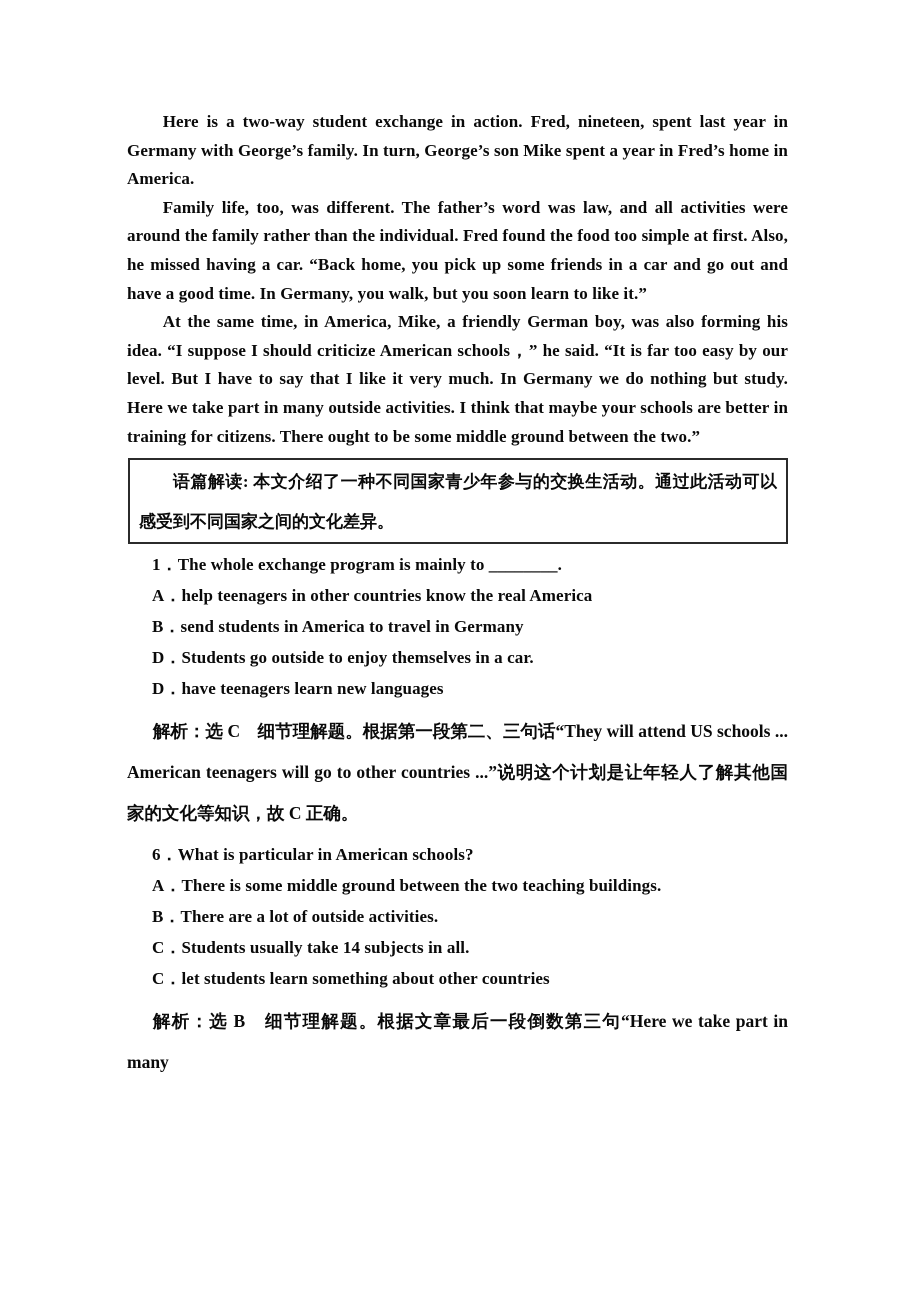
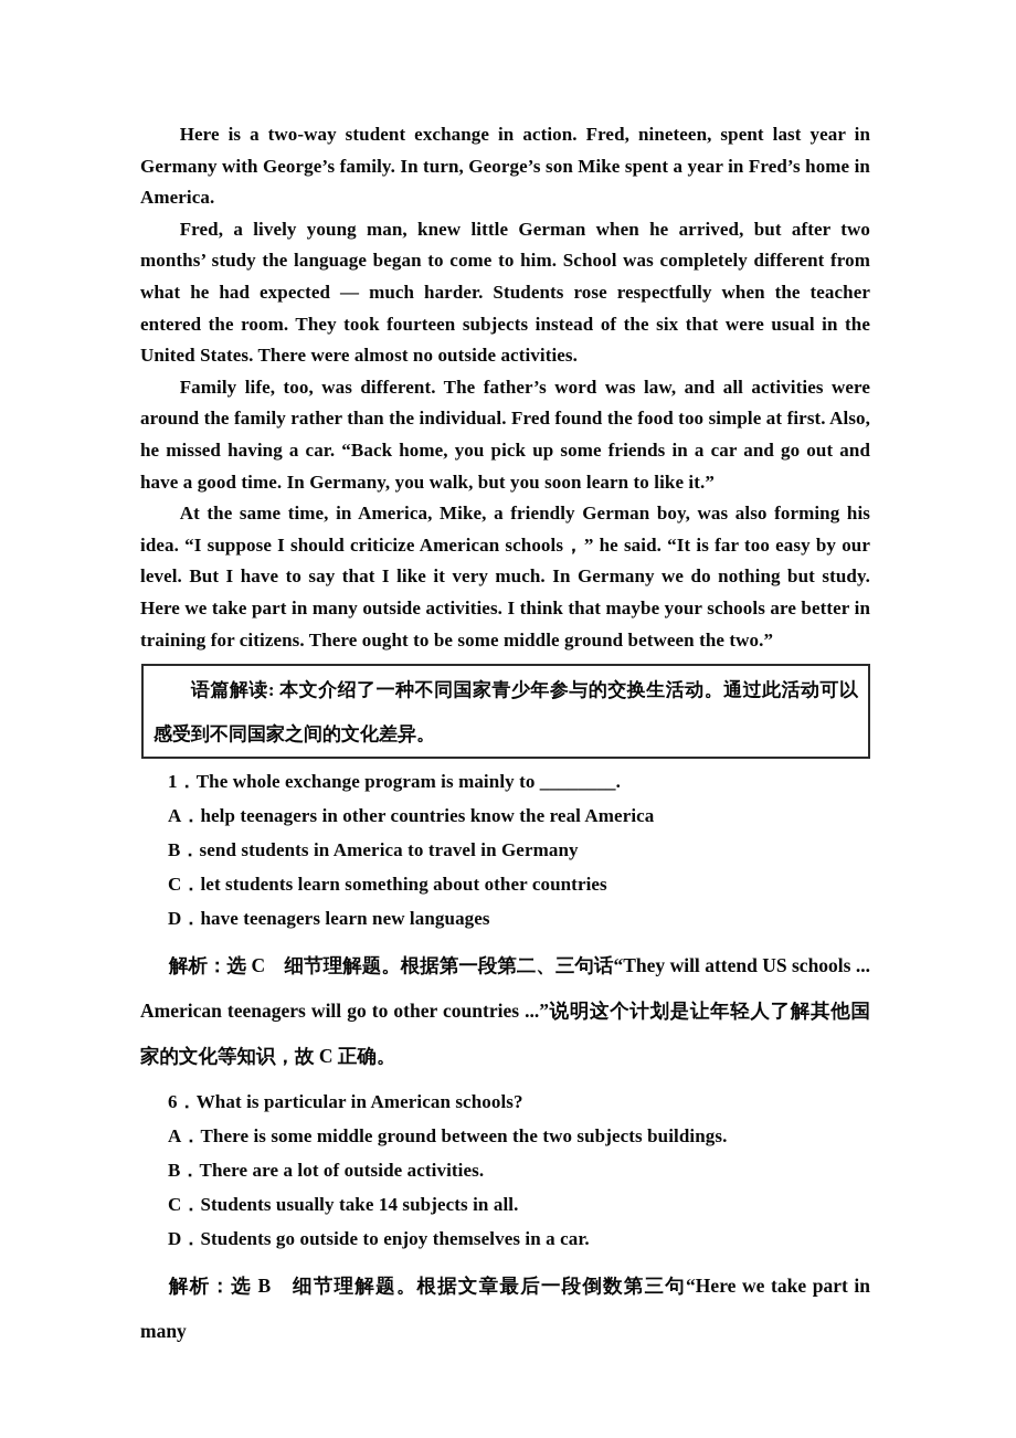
  Here is a two-way student exchange in action. Fred, nineteen, spent last year in Germany with George’s family. In turn, George’s son Mike spent a year in Fred’s home in America.
+ Fred, a lively young man, knew little German when he arrived, but after two months’ study the language began to come to him. School was completely different from what he had expected — much harder. Students rose respectfully when the teacher entered the room. They took fourteen subjects instead of the six that were usual in the United States. There were almost no outside activities.
  Family life, too, was different. The father’s word was law, and all activities were around the family rather than the individual. Fred found the food too simple at first. Also, he missed having a car. “Back home, you pick up some friends in a car and go out and have a good time. In Germany, you walk, but you soon learn to like it.”
  At the same time, in America, Mike, a friendly German boy, was also forming his idea. “I suppose I should criticize American schools，” he said. “It is far too easy by our level. But I have to say that I like it very much. In Germany we do nothing but study. Here we take part in many outside activities. I think that maybe your schools are better in training for citizens. There ought to be some middle ground between the two.”
  语篇解读: 本文介绍了一种不同国家青少年参与的交换生活动。通过此活动可以感受到不同国家之间的文化差异。
  1．The whole exchange program is mainly to ________.
  A．help teenagers in other countries know the real America
  B．send students in America to travel in Germany
- D．Students go outside to enjoy themselves in a car.
+ C．let students learn something about other countries
  D．have teenagers learn new languages
  解析：选 C 细节理解题。根据第一段第二、三句话“They will attend US schools ... American teenagers will go to other countries ...”说明这个计划是让年轻人了解其他国家的文化等知识，故 C 正确。
  6．What is particular in American schools?
- A．There is some middle ground between the two teaching buildings.
+ A．There is some middle ground between the two subjects buildings.
  B．There are a lot of outside activities.
  C．Students usually take 14 subjects in all.
- C．let students learn something about other countries
+ D．Students go outside to enjoy themselves in a car.
  解析：选 B 细节理解题。根据文章最后一段倒数第三句“Here we take part in many
